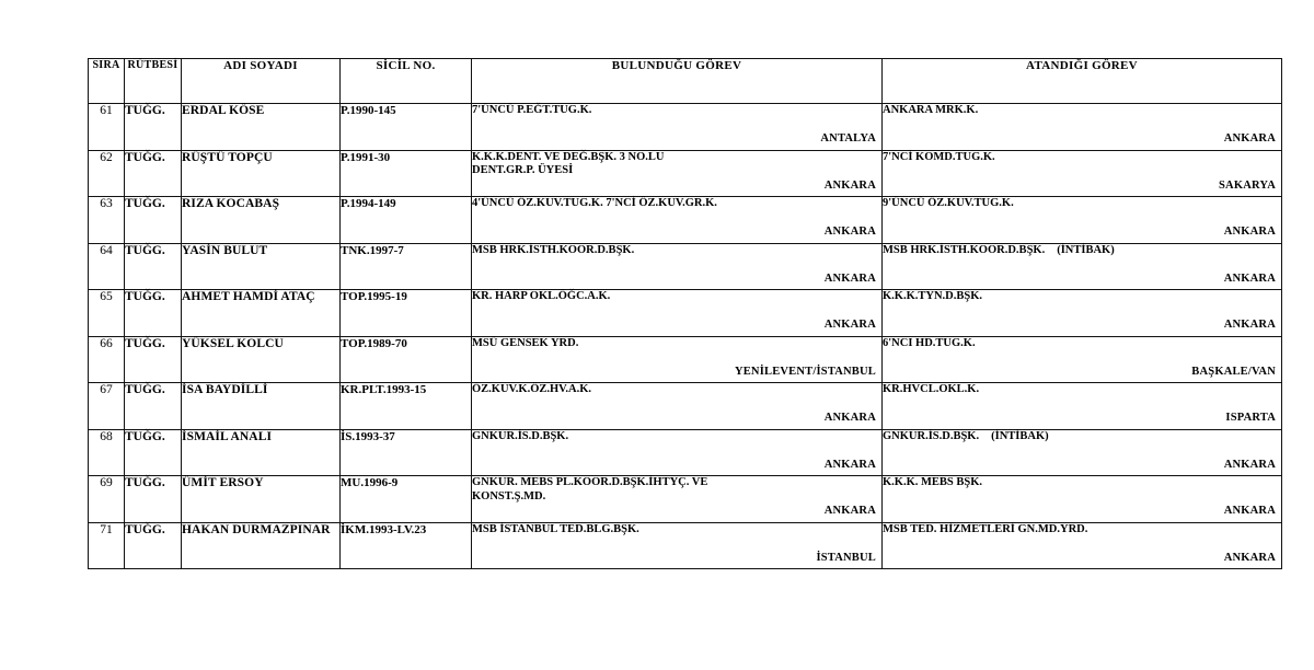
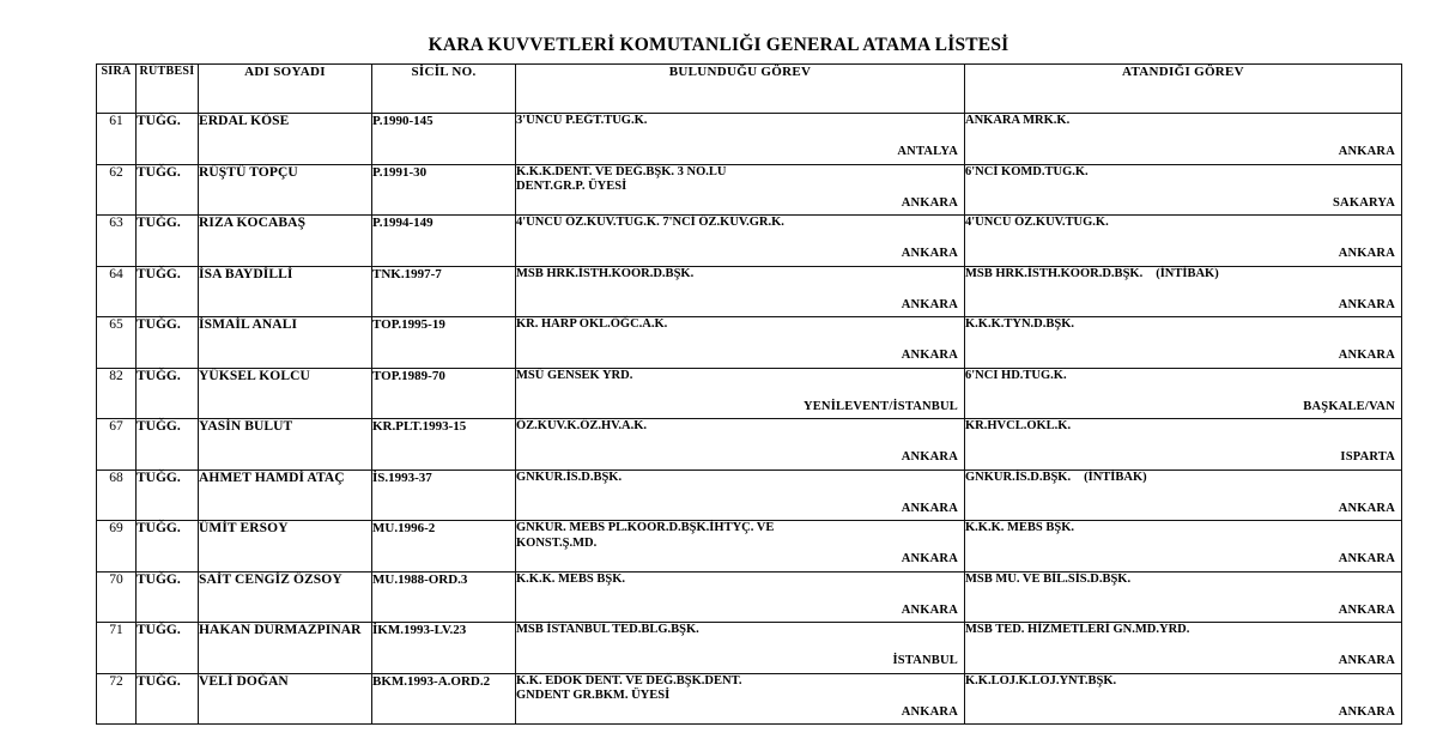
+ KARA KUVVETLERİ KOMUTANLIĞI GENERAL ATAMA LİSTESİ
  SIRA	RÜTBESİ	ADI SOYADI	SİCİL NO.	BULUNDUĞU GÖREV	ATANDIĞI GÖREV
- 61	TUĞG.	ERDAL KÖSE	P.1990-145	7'ÜNCÜ P.EĞT.TUG.K.ANTALYA	ANKARA MRK.K.ANKARA
+ 61	TUĞG.	ERDAL KÖSE	P.1990-145	3'ÜNCÜ P.EĞT.TUG.K.ANTALYA	ANKARA MRK.K.ANKARA
- 62	TUĞG.	RÜŞTÜ TOPÇU	P.1991-30	K.K.K.DENT. VE DEĞ.BŞK. 3 NO.LUDENT.GR.P. ÜYESİANKARA	7'NCİ KOMD.TUG.K.SAKARYA
+ 62	TUĞG.	RÜŞTÜ TOPÇU	P.1991-30	K.K.K.DENT. VE DEĞ.BŞK. 3 NO.LUDENT.GR.P. ÜYESİANKARA	6'NCİ KOMD.TUG.K.SAKARYA
- 63	TUĞG.	RIZA KOCABAŞ	P.1994-149	4'ÜNCÜ ÖZ.KUV.TUG.K. 7'NCİ ÖZ.KUV.GR.K.ANKARA	9'ÜNCÜ ÖZ.KUV.TUG.K.ANKARA
+ 63	TUĞG.	RIZA KOCABAŞ	P.1994-149	4'ÜNCÜ ÖZ.KUV.TUG.K. 7'NCİ ÖZ.KUV.GR.K.ANKARA	4'ÜNCÜ ÖZ.KUV.TUG.K.ANKARA
- 64	TUĞG.	YASİN BULUT	TNK.1997-7	MSB HRK.İSTH.KOOR.D.BŞK.ANKARA	MSB HRK.İSTH.KOOR.D.BŞK. (İNTİBAK)ANKARA
+ 64	TUĞG.	İSA BAYDİLLİ	TNK.1997-7	MSB HRK.İSTH.KOOR.D.BŞK.ANKARA	MSB HRK.İSTH.KOOR.D.BŞK. (İNTİBAK)ANKARA
- 65	TUĞG.	AHMET HAMDİ ATAÇ	TOP.1995-19	KR. HARP OKL.ÖĞC.A.K.ANKARA	K.K.K.TYN.D.BŞK.ANKARA
+ 65	TUĞG.	İSMAİL ANALI	TOP.1995-19	KR. HARP OKL.ÖĞC.A.K.ANKARA	K.K.K.TYN.D.BŞK.ANKARA
- 66	TUĞG.	YÜKSEL KOLCU	TOP.1989-70	MSÜ GENSEK YRD.YENİLEVENT/İSTANBUL	6'NCI HD.TUG.K.BAŞKALE/VAN
+ 82	TUĞG.	YÜKSEL KOLCU	TOP.1989-70	MSÜ GENSEK YRD.YENİLEVENT/İSTANBUL	6'NCI HD.TUG.K.BAŞKALE/VAN
- 67	TUĞG.	İSA BAYDİLLİ	KR.PLT.1993-15	ÖZ.KUV.K.ÖZ.HV.A.K.ANKARA	KR.HVCL.OKL.K.ISPARTA
+ 67	TUĞG.	YASİN BULUT	KR.PLT.1993-15	ÖZ.KUV.K.ÖZ.HV.A.K.ANKARA	KR.HVCL.OKL.K.ISPARTA
- 68	TUĞG.	İSMAİL ANALI	İS.1993-37	GNKUR.İS.D.BŞK.ANKARA	GNKUR.İS.D.BŞK. (İNTİBAK)ANKARA
+ 68	TUĞG.	AHMET HAMDİ ATAÇ	İS.1993-37	GNKUR.İS.D.BŞK.ANKARA	GNKUR.İS.D.BŞK. (İNTİBAK)ANKARA
- 69	TUĞG.	ÜMİT ERSOY	MU.1996-9	GNKUR. MEBS PL.KOOR.D.BŞK.İHTYÇ. VEKONST.Ş.MD.ANKARA	K.K.K. MEBS BŞK.ANKARA
+ 69	TUĞG.	ÜMİT ERSOY	MU.1996-2	GNKUR. MEBS PL.KOOR.D.BŞK.İHTYÇ. VEKONST.Ş.MD.ANKARA	K.K.K. MEBS BŞK.ANKARA
+ 70	TUĞG.	SAİT CENGİZ ÖZSOY	MU.1988-ORD.3	K.K.K. MEBS BŞK.ANKARA	MSB MU. VE BİL.SİS.D.BŞK.ANKARA
  71	TUĞG.	HAKAN DURMAZPINAR	İKM.1993-LV.23	MSB İSTANBUL TED.BLG.BŞK.İSTANBUL	MSB TED. HİZMETLERİ GN.MD.YRD.ANKARA
+ 72	TUĞG.	VELİ DOĞAN	BKM.1993-A.ORD.2	K.K. EDOK DENT. VE DEĞ.BŞK.DENT.GNDENT GR.BKM. ÜYESİANKARA	K.K.LOJ.K.LOJ.YNT.BŞK.ANKARA
